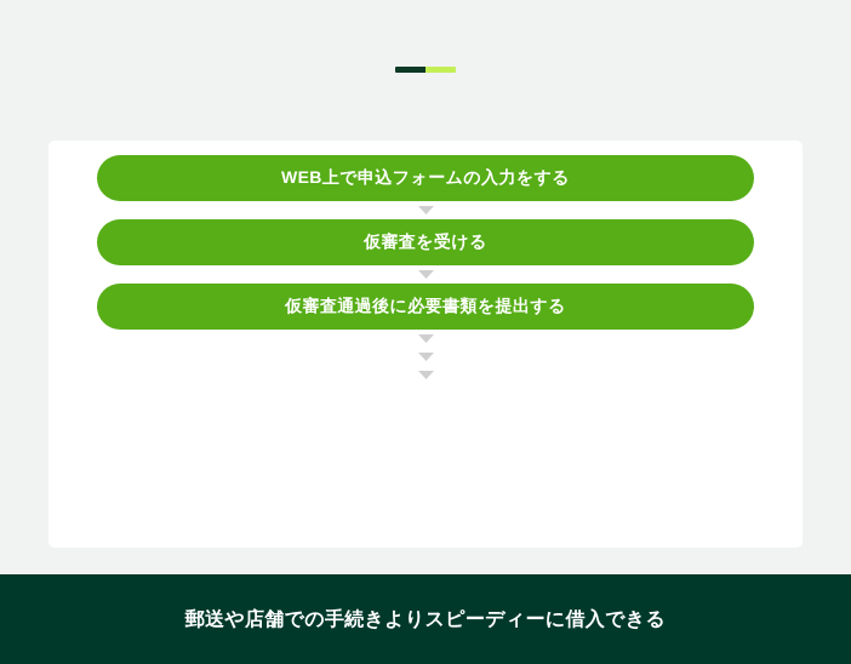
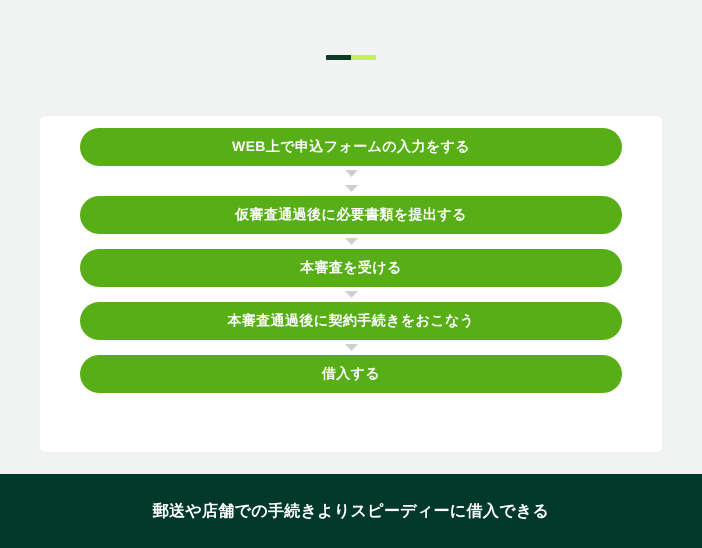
  WEB上で申込フォームの入力をする
- 仮審査を受ける
  仮審査通過後に必要書類を提出する
+ 本審査を受ける
+ 本審査通過後に契約手続きをおこなう
+ 借入する
  郵送や店舗での手続きよりスピーディーに借入できる
